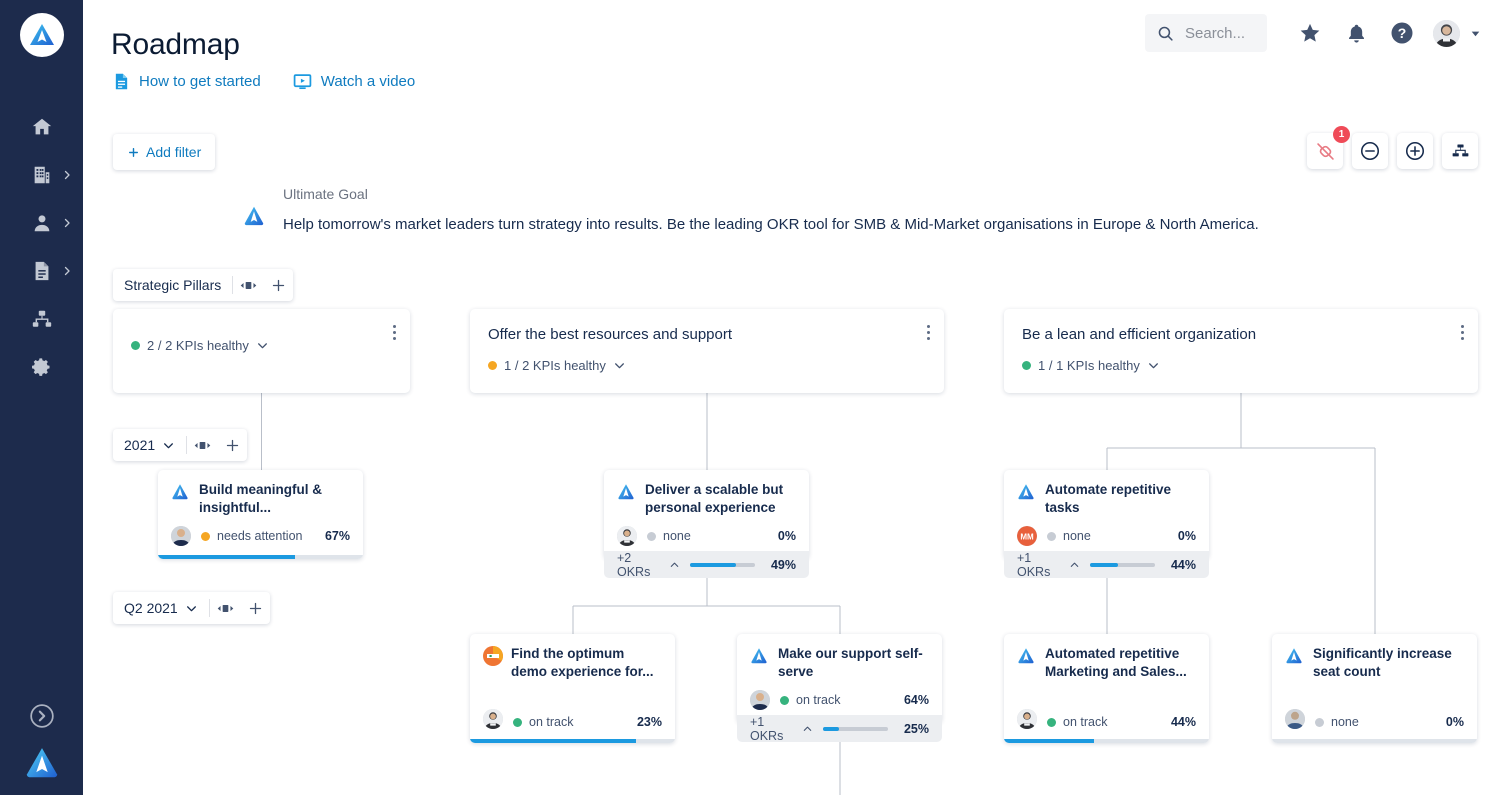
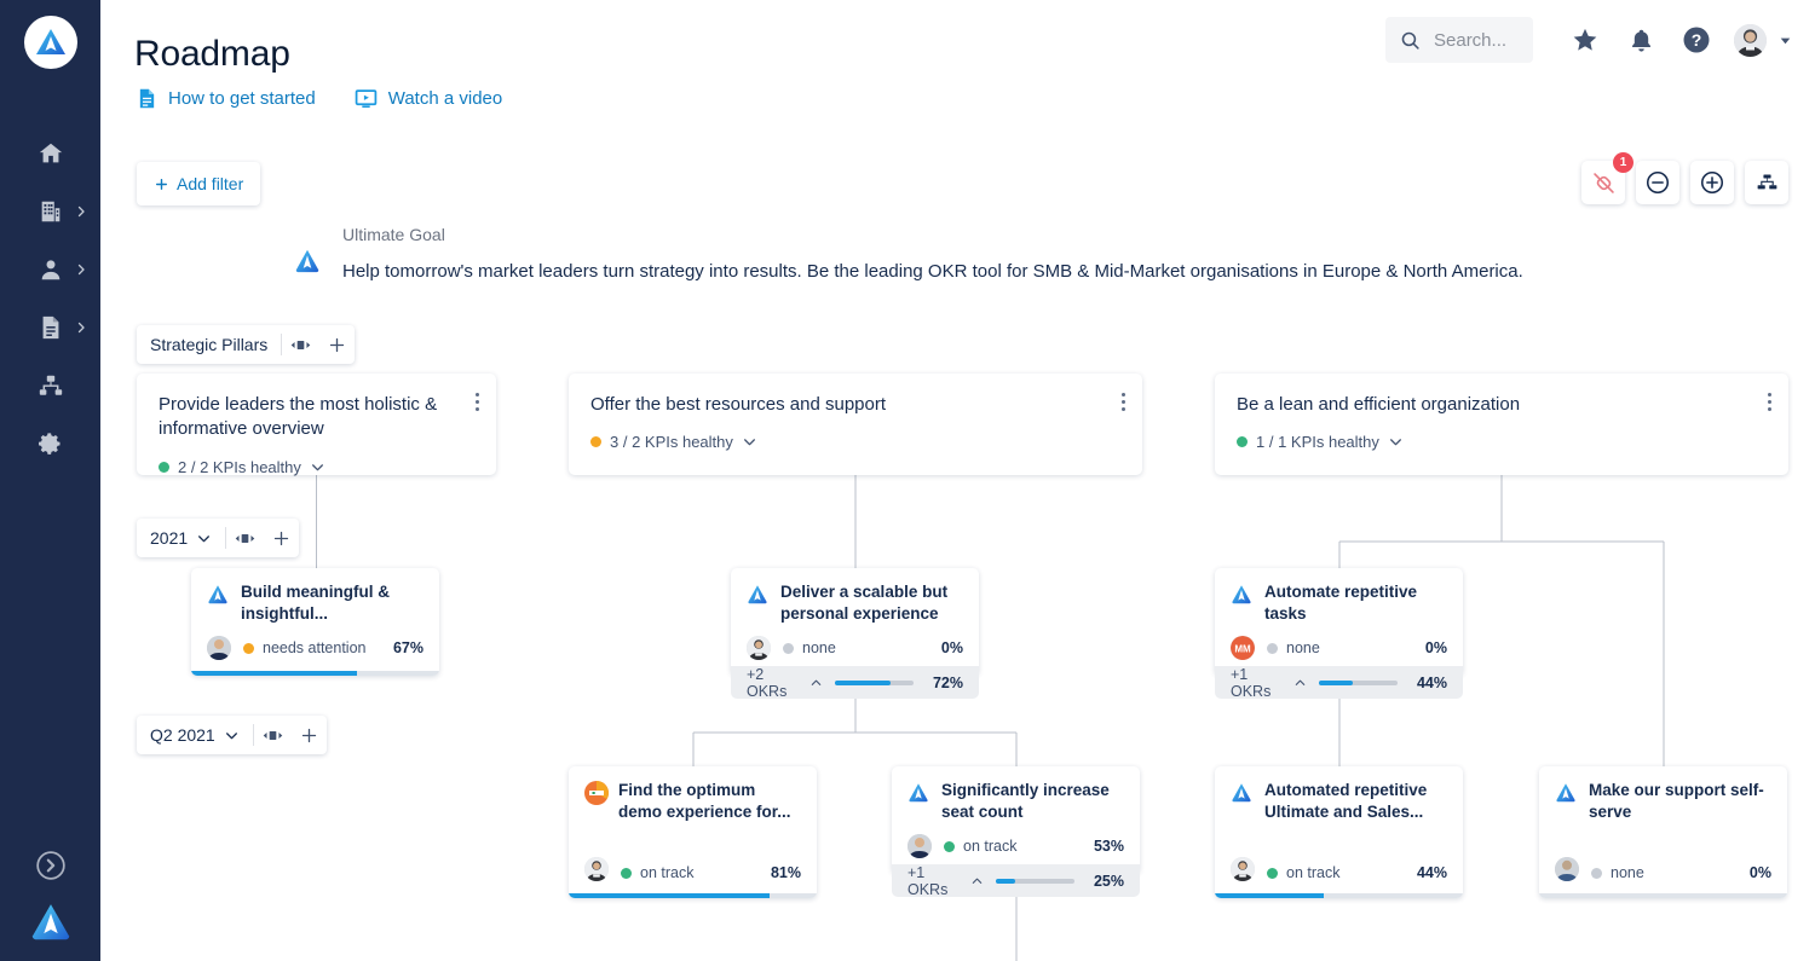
  Roadmap
  How to get started
  Watch a video
  Search...
  ?
  Add filter
  1
  Ultimate Goal
  Help tomorrow's market leaders turn strategy into results. Be the leading OKR tool for SMB & Mid-Market organisations in Europe & North America.
  Strategic Pillars
  2021
  Q2 2021
+ Provide leaders the most holistic & informative overview
  2 / 2 KPIs healthy
  Offer the best resources and support
- 1 / 2 KPIs healthy
+ 3 / 2 KPIs healthy
  Be a lean and efficient organization
  1 / 1 KPIs healthy
  Build meaningful & insightful...
  needs attention
  67%
  Deliver a scalable but personal experience
  none
  0%
  +2 OKRs
- 49%
+ 72%
  Automate repetitive tasks
  MM
  none
  0%
  +1 OKRs
  44%
  Find the optimum demo experience for...
  on track
- 23%
+ 81%
- Make our support self-serve
+ Significantly increase seat count
  on track
- 64%
+ 53%
  +1 OKRs
  25%
- Automated repetitive Marketing and Sales...
+ Automated repetitive Ultimate and Sales...
  on track
  44%
- Significantly increase seat count
+ Make our support self-serve
  none
  0%
